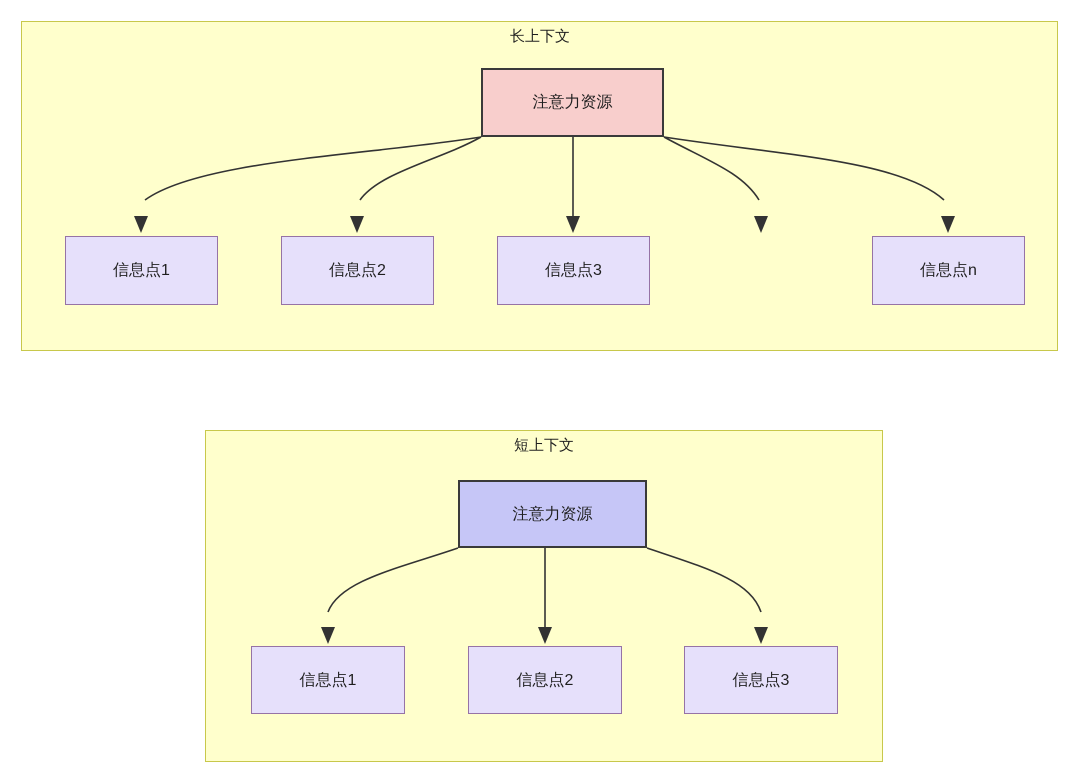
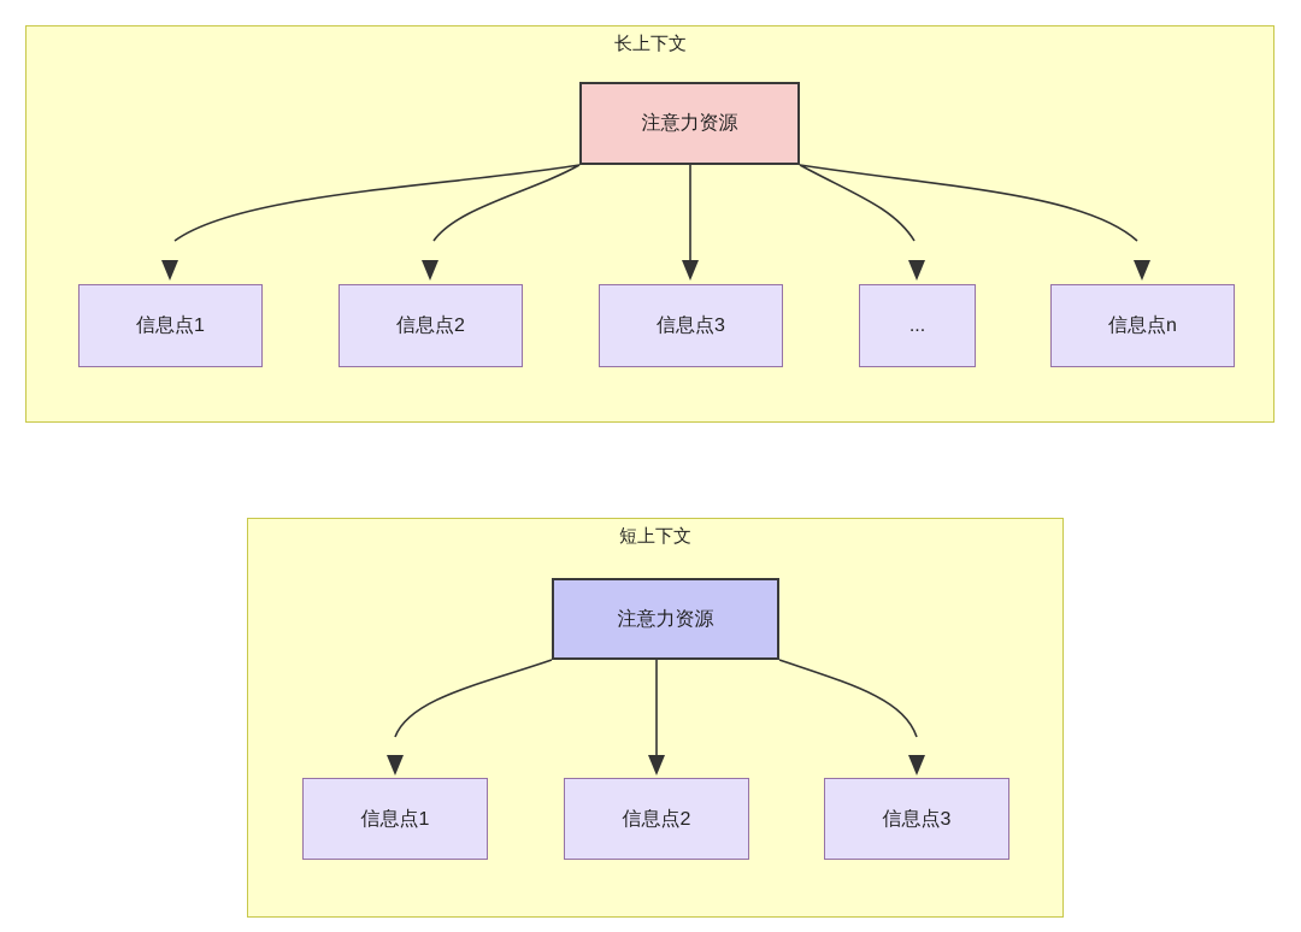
  长上下文
  注意力资源
  信息点1
  信息点2
  信息点3
+ ...
  信息点n
  短上下文
  注意力资源
  信息点1
  信息点2
  信息点3
